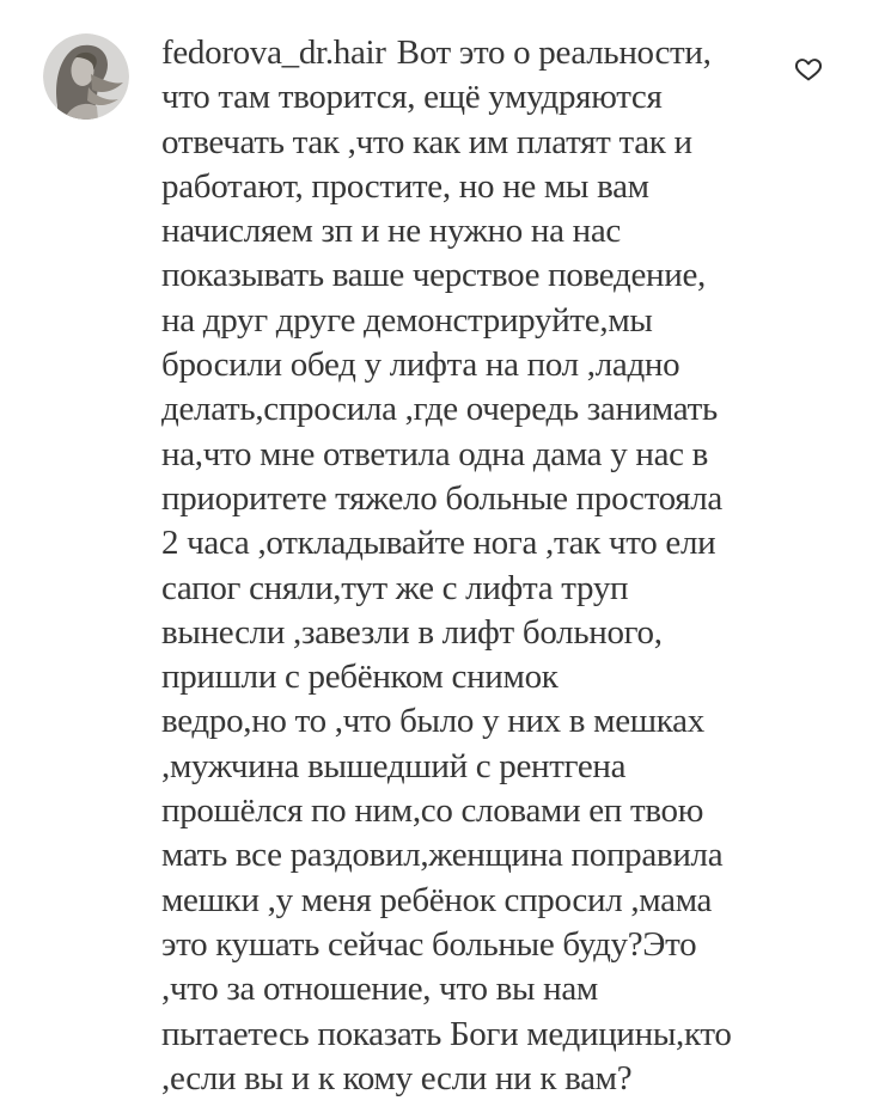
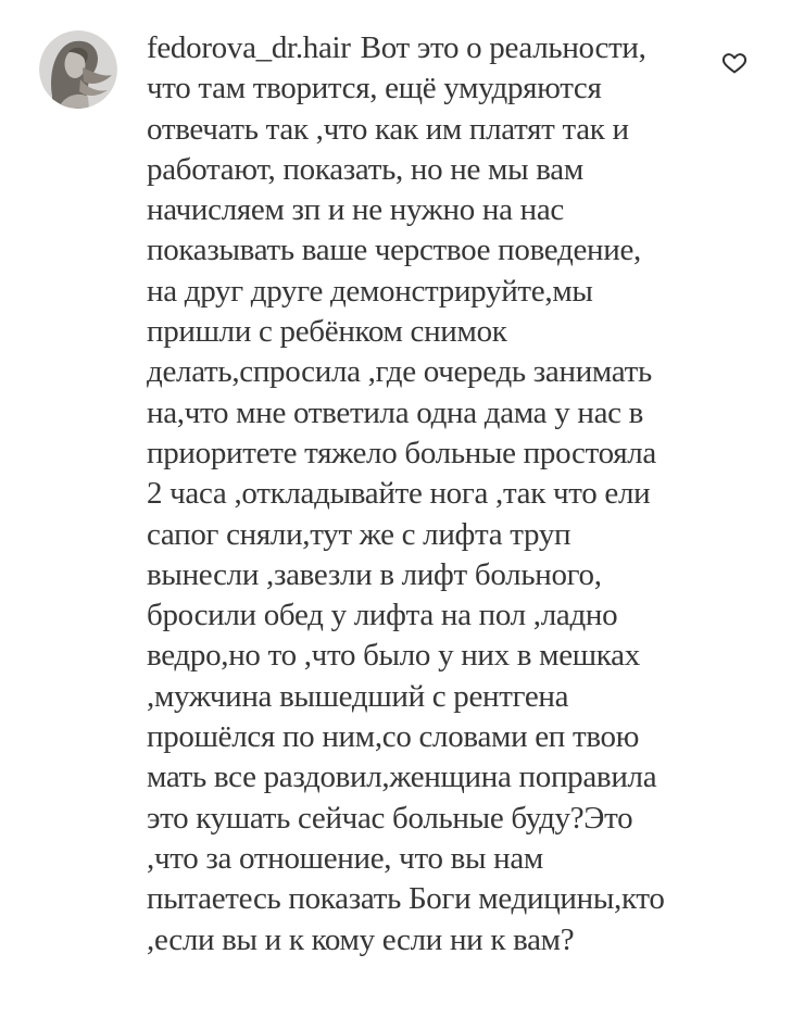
  fedorova_dr.hair Вот это о реальности,
  что там творится, ещё умудряются
  отвечать так ,что как им платят так и
- работают, простите, но не мы вам
+ работают, показать, но не мы вам
  начисляем зп и не нужно на нас
  показывать ваше черствое поведение,
  на друг друге демонстрируйте,мы
- бросили обед у лифта на пол ,ладно
+ пришли с ребёнком снимок
  делать,спросила ,где очередь занимать
  на,что мне ответила одна дама у нас в
  приоритете тяжело больные простояла
  2 часа ,откладывайте нога ,так что ели
  сапог сняли,тут же с лифта труп
  вынесли ,завезли в лифт больного,
- пришли с ребёнком снимок
+ бросили обед у лифта на пол ,ладно
  ведро,но то ,что было у них в мешках
  ,мужчина вышедший с рентгена
  прошёлся по ним,со словами еп твою
  мать все раздовил,женщина поправила
- мешки ,у меня ребёнок спросил ,мама
  это кушать сейчас больные буду?Это
  ,что за отношение, что вы нам
  пытаетесь показать Боги медицины,кто
  ,если вы и к кому если ни к вам?
